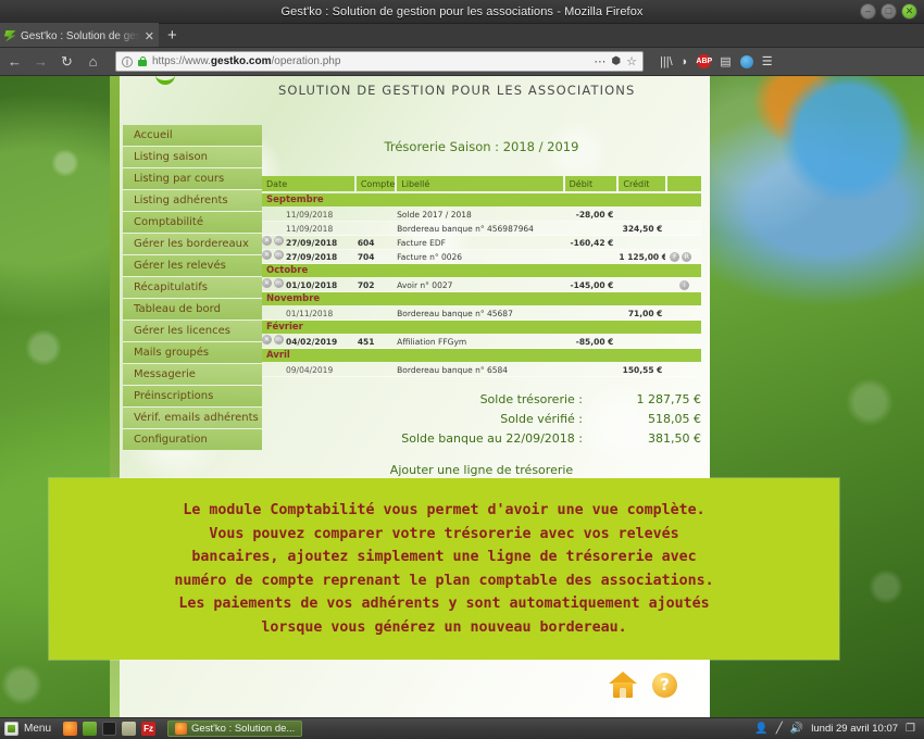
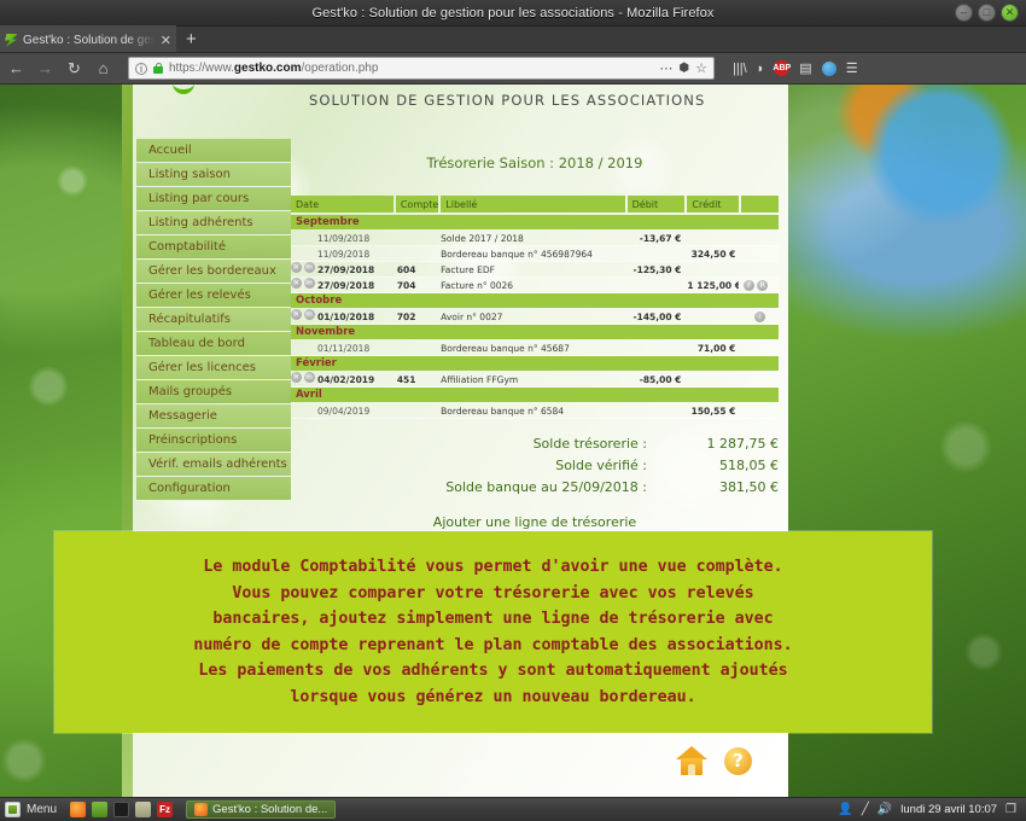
  Gest'ko : Solution de gestion pour les associations - Mozilla Firefox
  –
  □
  ✕
  Gest'ko : Solution de ges
  ✕
  +
  ←
  →
  ↻
  ⌂
  i
  https://www.gestko.com/operation.php
  ⋯
  ⬢
  ☆
  |||\
  ◗
  ▤
  ☰
  SOLUTION DE GESTION POUR LES ASSOCIATIONS
  Accueil
  Listing saison
  Listing par cours
  Listing adhérents
  Comptabilité
  Gérer les bordereaux
  Gérer les relevés
  Récapitulatifs
  Tableau de bord
  Gérer les licences
  Mails groupés
  Messagerie
  Préinscriptions
  Vérif. emails adhérents
  Configuration
  Trésorerie Saison : 2018 / 2019
  Date
  Compte
  Libellé
  Débit
  Crédit
  Septembre
  11/09/2018
  Solde 2017 / 2018
- -28,00 €
+ -13,67 €
  11/09/2018
  Bordereau banque n° 456987964
  324,50 €
  27/09/2018
  604
  Facture EDF
- -160,42 €
+ -125,30 €
  27/09/2018
  704
  Facture n° 0026
  1 125,00 €
  Octobre
  01/10/2018
  702
  Avoir n° 0027
  -145,00 €
  Novembre
  01/11/2018
  Bordereau banque n° 45687
  71,00 €
  Février
  04/02/2019
  451
  Affiliation FFGym
  -85,00 €
  Avril
  09/04/2019
  Bordereau banque n° 6584
  150,55 €
  Solde trésorerie :
  1 287,75 €
  Solde vérifié :
  518,05 €
- Solde banque au 22/09/2018 :
+ Solde banque au 25/09/2018 :
  381,50 €
  Ajouter une ligne de trésorerie
  ?
  Le module Comptabilité vous permet d'avoir une vue complète.
  Vous pouvez comparer votre trésorerie avec vos relevés
  bancaires, ajoutez simplement une ligne de trésorerie avec
  numéro de compte reprenant le plan comptable des associations.
  Les paiements de vos adhérents y sont automatiquement ajoutés
  lorsque vous générez un nouveau bordereau.
  Menu
  Fz
  Gest'ko : Solution de...
  👤
  ╱
  🔊
  lundi 29 avril 10:07
  ❐
